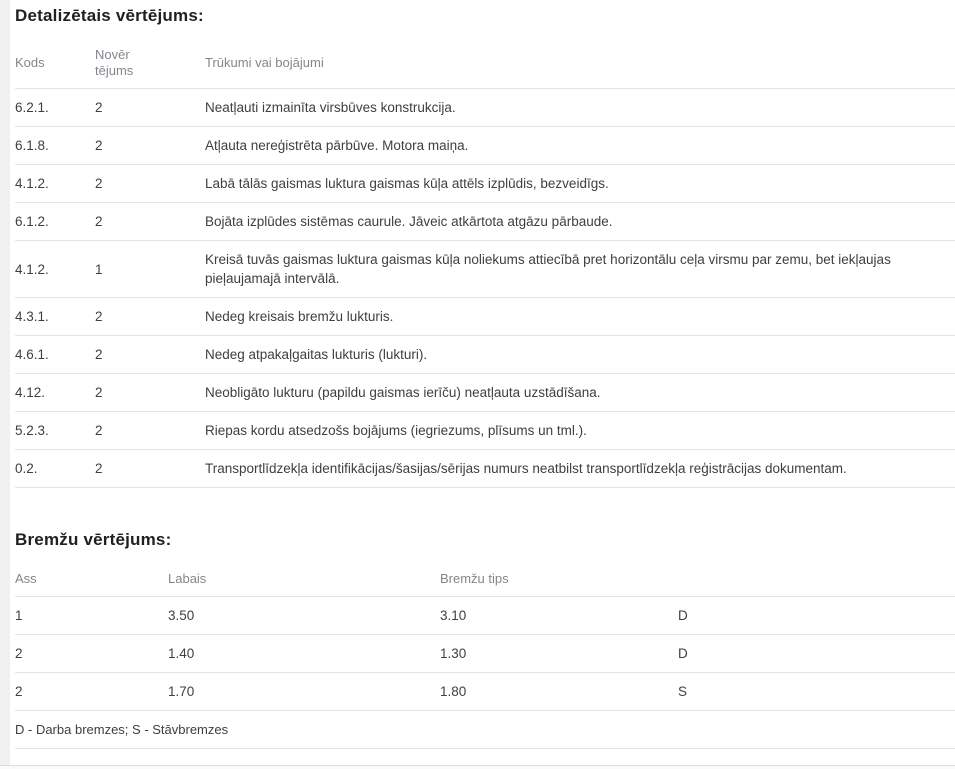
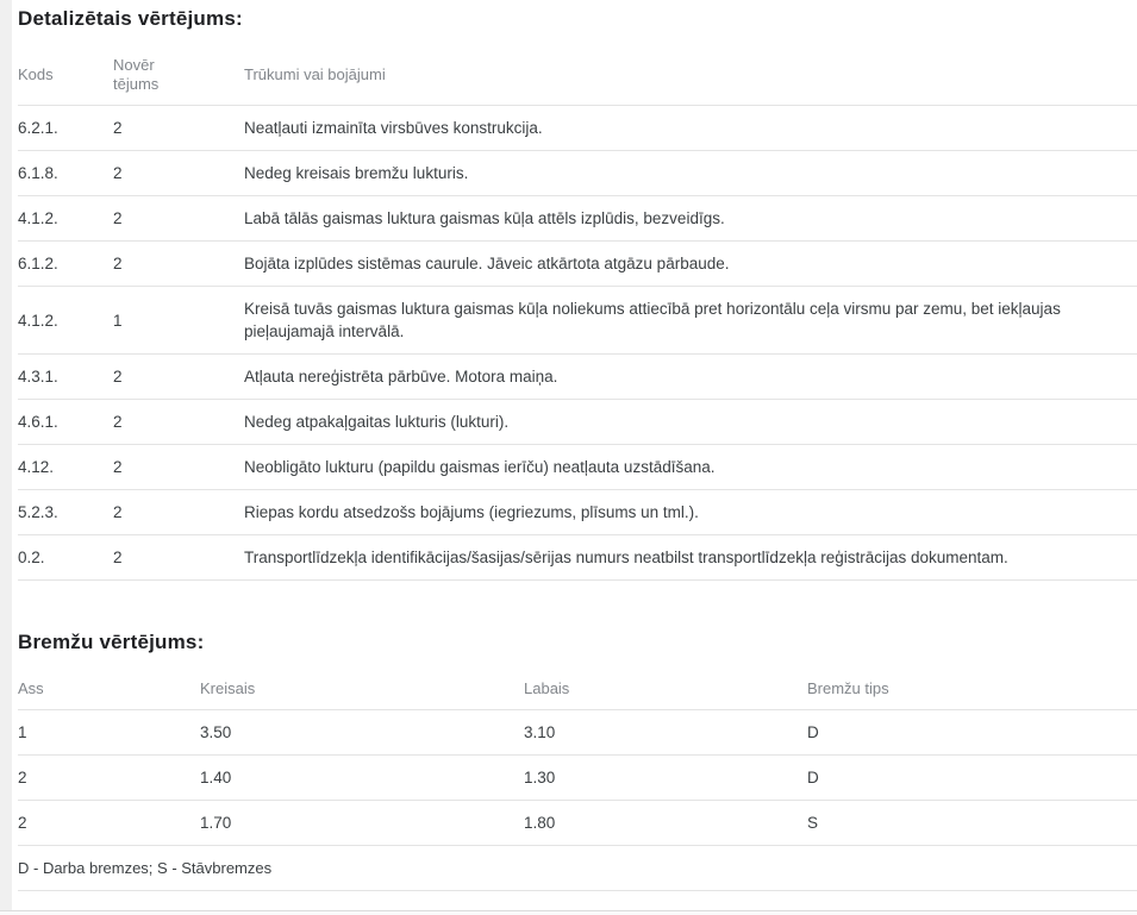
  Detalizētais vērtējums:
  Kods
  Novēr tējums
  Trūkumi vai bojājumi
  6.2.1.
  2
  Neatļauti izmainīta virsbūves konstrukcija.
  6.1.8.
  2
- Atļauta nereģistrēta pārbūve. Motora maiņa.
+ Nedeg kreisais bremžu lukturis.
  4.1.2.
  2
  Labā tālās gaismas luktura gaismas kūļa attēls izplūdis, bezveidīgs.
  6.1.2.
  2
  Bojāta izplūdes sistēmas caurule. Jāveic atkārtota atgāzu pārbaude.
  4.1.2.
  1
  Kreisā tuvās gaismas luktura gaismas kūļa noliekums attiecībā pret horizontālu ceļa virsmu par zemu, bet iekļaujas pieļaujamajā intervālā.
  4.3.1.
  2
- Nedeg kreisais bremžu lukturis.
+ Atļauta nereģistrēta pārbūve. Motora maiņa.
  4.6.1.
  2
  Nedeg atpakaļgaitas lukturis (lukturi).
  4.12.
  2
  Neobligāto lukturu (papildu gaismas ierīču) neatļauta uzstādīšana.
  5.2.3.
  2
  Riepas kordu atsedzošs bojājums (iegriezums, plīsums un tml.).
  0.2.
  2
  Transportlīdzekļa identifikācijas/šasijas/sērijas numurs neatbilst transportlīdzekļa reģistrācijas dokumentam.
  Bremžu vērtējums:
  Ass
+ Kreisais
  Labais
  Bremžu tips
  1
  3.50
  3.10
  D
  2
  1.40
  1.30
  D
  2
  1.70
  1.80
  S
  D - Darba bremzes; S - Stāvbremzes
